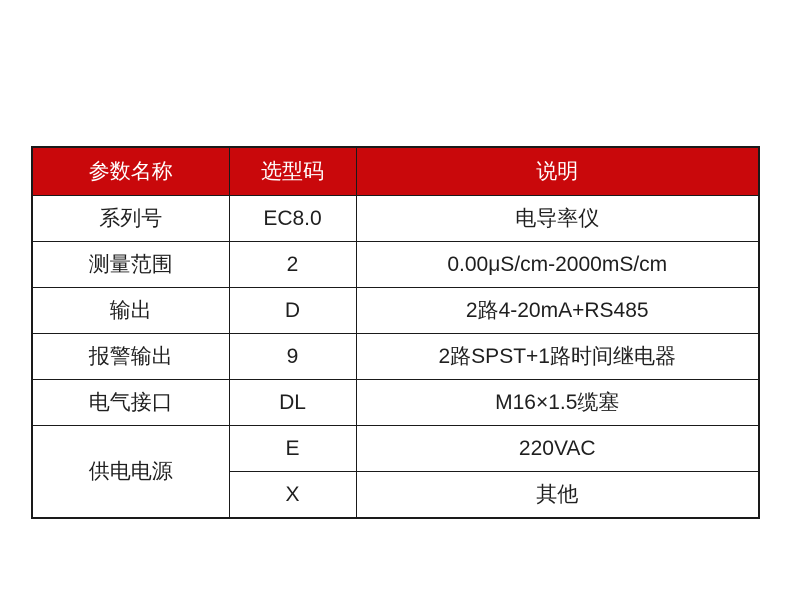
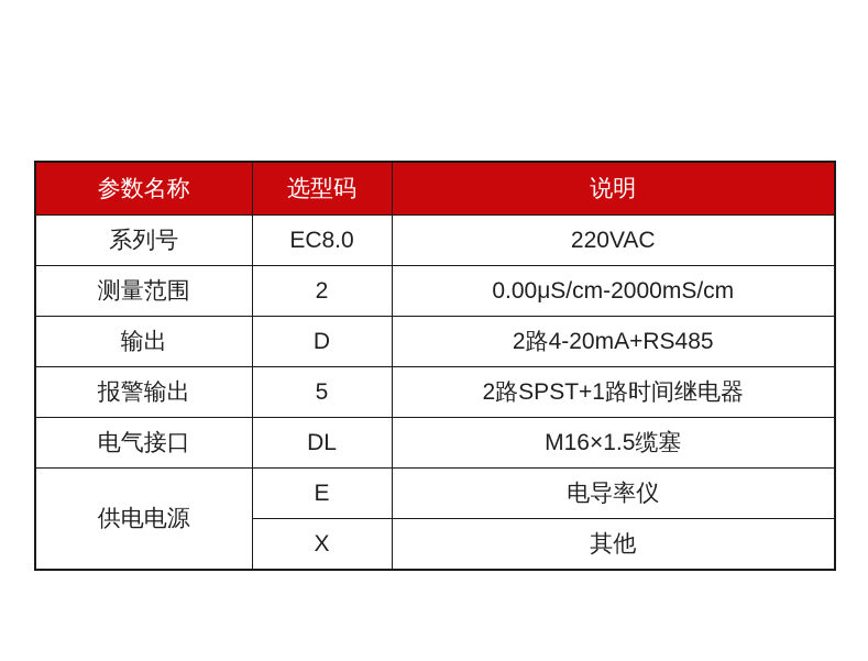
  参数名称	选型码	说明
- 系列号	EC8.0	电导率仪
+ 系列号	EC8.0	220VAC
  测量范围	2	0.00μS/cm-2000mS/cm
  输出	D	2路4-20mA+RS485
- 报警输出	9	2路SPST+1路时间继电器
+ 报警输出	5	2路SPST+1路时间继电器
  电气接口	DL	M16×1.5缆塞
- 供电电源	E	220VAC
+ 供电电源	E	电导率仪
  X	其他
